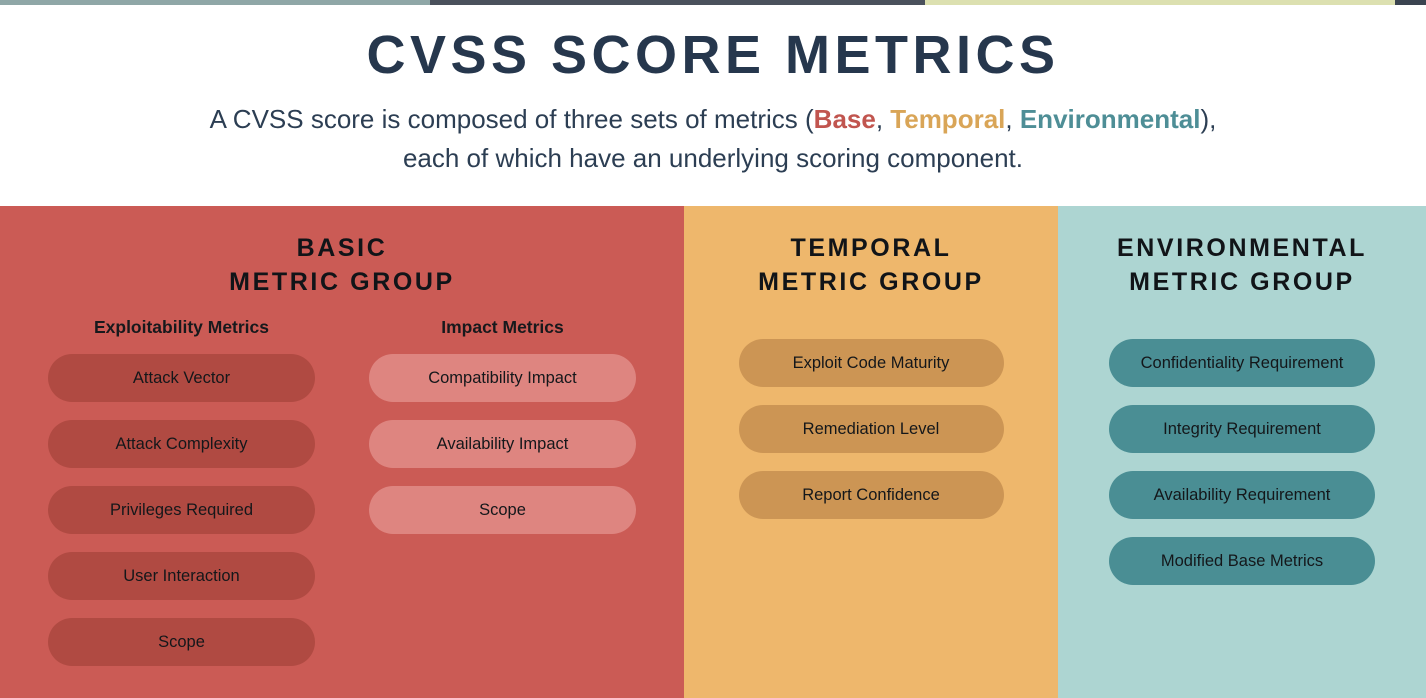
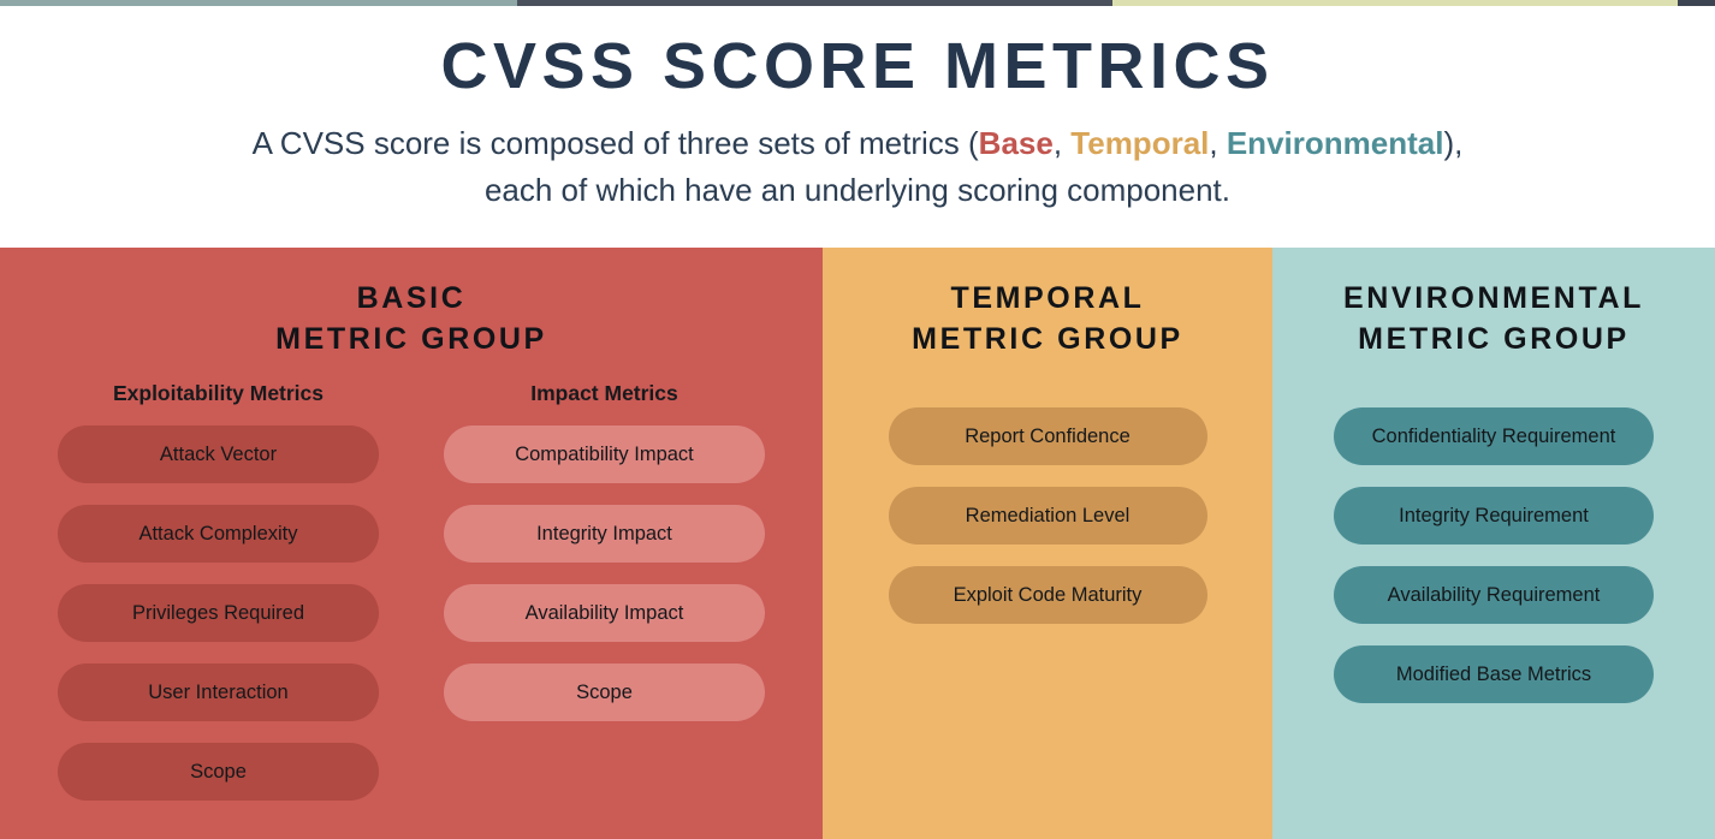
  CVSS SCORE METRICS
  A CVSS score is composed of three sets of metrics (Base, Temporal, Environmental),
  each of which have an underlying scoring component.
  BASIC
  METRIC GROUP
  Exploitability Metrics
  Attack Vector
  Attack Complexity
  Privileges Required
  User Interaction
  Scope
  Impact Metrics
  Compatibility Impact
+ Integrity Impact
  Availability Impact
  Scope
  TEMPORAL
  METRIC GROUP
- Exploit Code Maturity
+ Report Confidence
  Remediation Level
- Report Confidence
+ Exploit Code Maturity
  ENVIRONMENTAL
  METRIC GROUP
  Confidentiality Requirement
  Integrity Requirement
  Availability Requirement
  Modified Base Metrics
